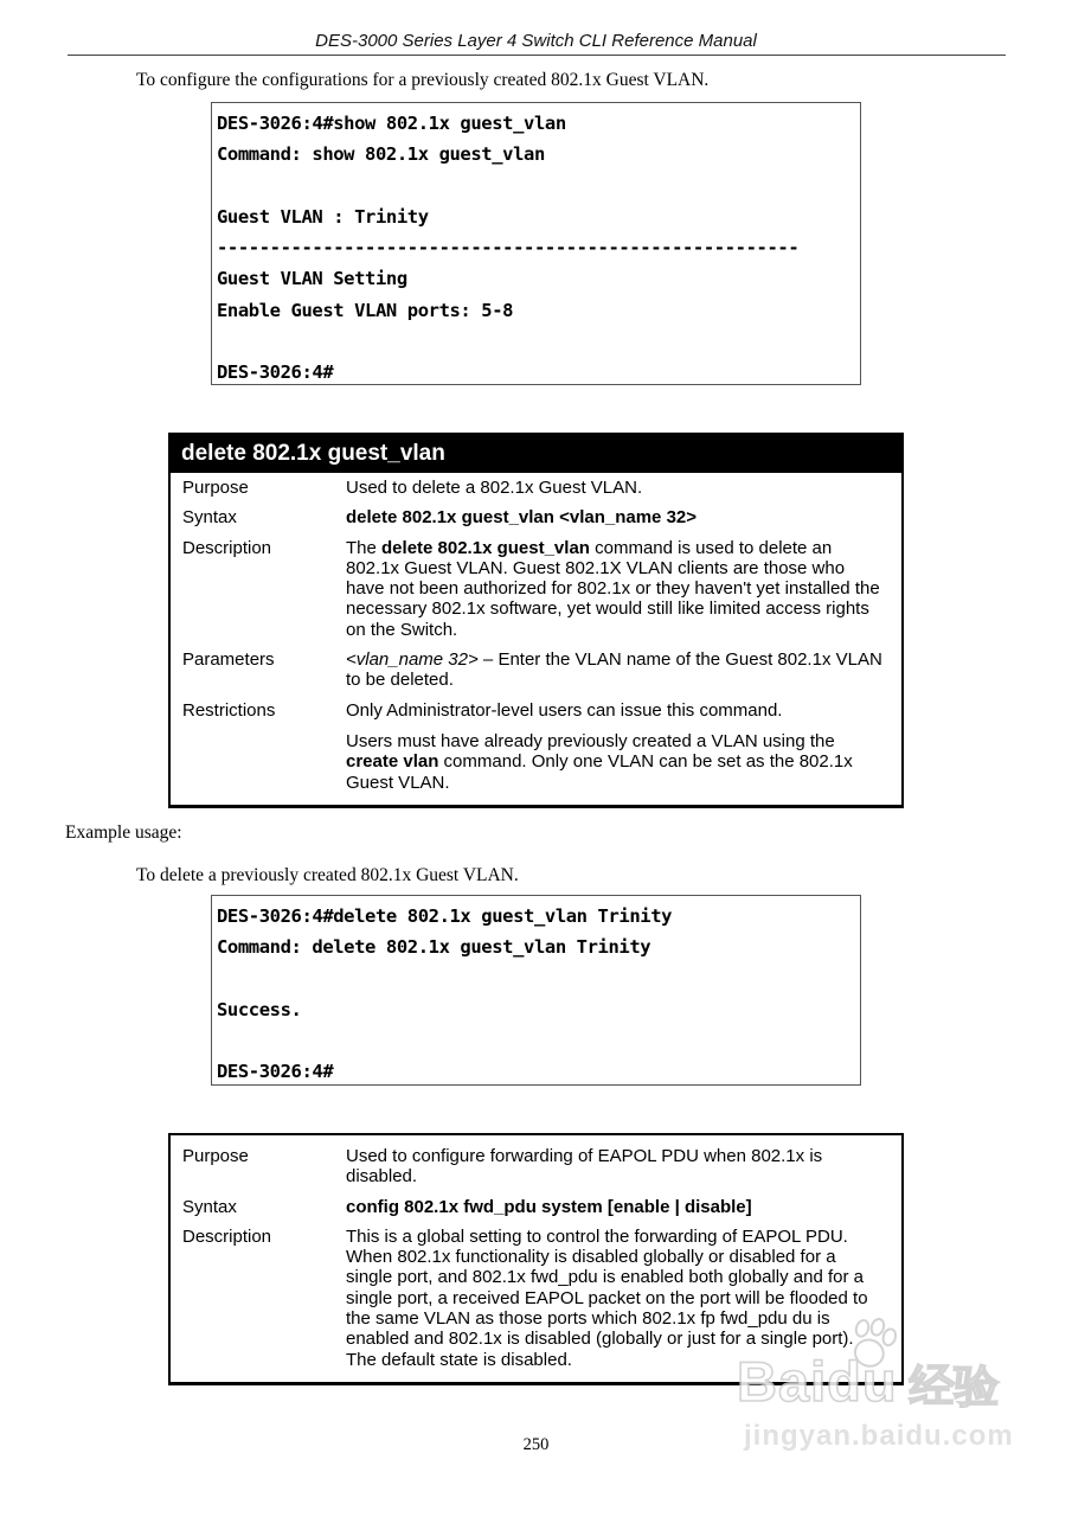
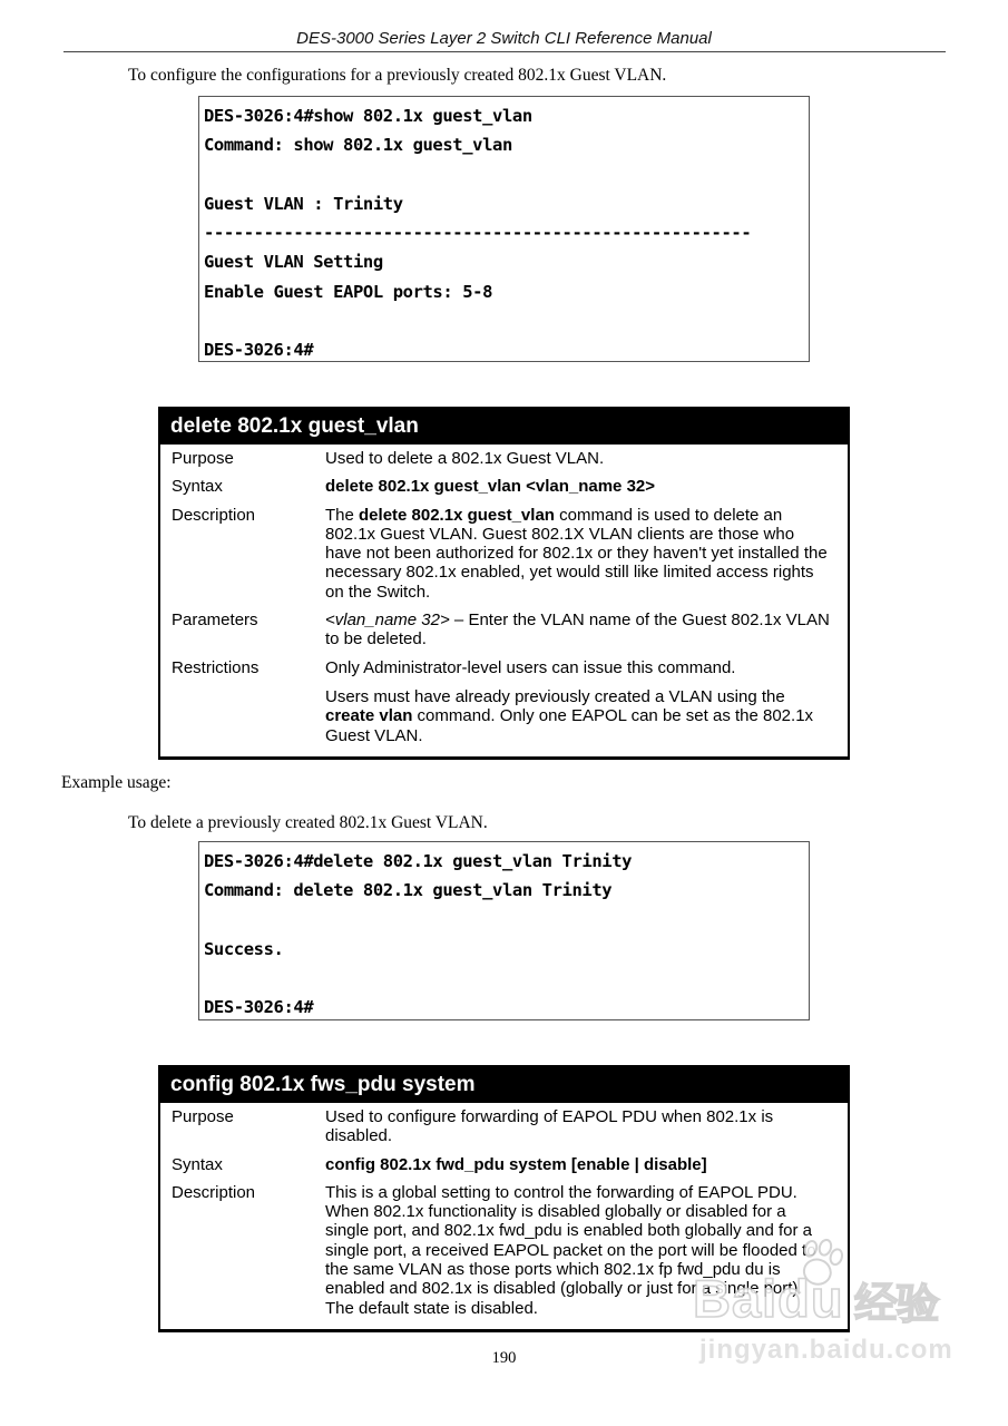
- DES-3000 Series Layer 4 Switch CLI Reference Manual
+ DES-3000 Series Layer 2 Switch CLI Reference Manual
  To configure the configurations for a previously created 802.1x Guest VLAN.
  DES-3026:4#show 802.1x guest_vlan
  Command: show 802.1x guest_vlan
  Guest VLAN : Trinity
  -------------------------------------------------------
  Guest VLAN Setting
- Enable Guest VLAN ports: 5-8
+ Enable Guest EAPOL ports: 5-8
  DES-3026:4#
  delete 802.1x guest_vlan
  Purpose
  Used to delete a 802.1x Guest VLAN.
  Syntax
  delete 802.1x guest_vlan <vlan_name 32>
  Description
- The delete 802.1x guest_vlan command is used to delete an 802.1x Guest VLAN. Guest 802.1X VLAN clients are those who have not been authorized for 802.1x or they haven't yet installed the necessary 802.1x software, yet would still like limited access rights on the Switch.
+ The delete 802.1x guest_vlan command is used to delete an 802.1x Guest VLAN. Guest 802.1X VLAN clients are those who have not been authorized for 802.1x or they haven't yet installed the necessary 802.1x enabled, yet would still like limited access rights on the Switch.
  Parameters
  <vlan_name 32> – Enter the VLAN name of the Guest 802.1x VLAN to be deleted.
  Restrictions
  Only Administrator-level users can issue this command.
- Users must have already previously created a VLAN using the create vlan command. Only one VLAN can be set as the 802.1x Guest VLAN.
+ Users must have already previously created a VLAN using the create vlan command. Only one EAPOL can be set as the 802.1x Guest VLAN.
  Example usage:
  To delete a previously created 802.1x Guest VLAN.
  DES-3026:4#delete 802.1x guest_vlan Trinity
  Command: delete 802.1x guest_vlan Trinity
  Success.
  DES-3026:4#
+ config 802.1x fws_pdu system
  Purpose
  Used to configure forwarding of EAPOL PDU when 802.1x is disabled.
  Syntax
  config 802.1x fwd_pdu system [enable | disable]
  Description
  This is a global setting to control the forwarding of EAPOL PDU. When 802.1x functionality is disabled globally or disabled for a single port, and 802.1x fwd_pdu is enabled both globally and for a single port, a received EAPOL packet on the port will be flooded to the same VLAN as those ports which 802.1x fp fwd_pdu du is enabled and 802.1x is disabled (globally or just for a single port). The default state is disabled.
- 250
+ 190
  Baidu
  经验
  jingyan.baidu.com
